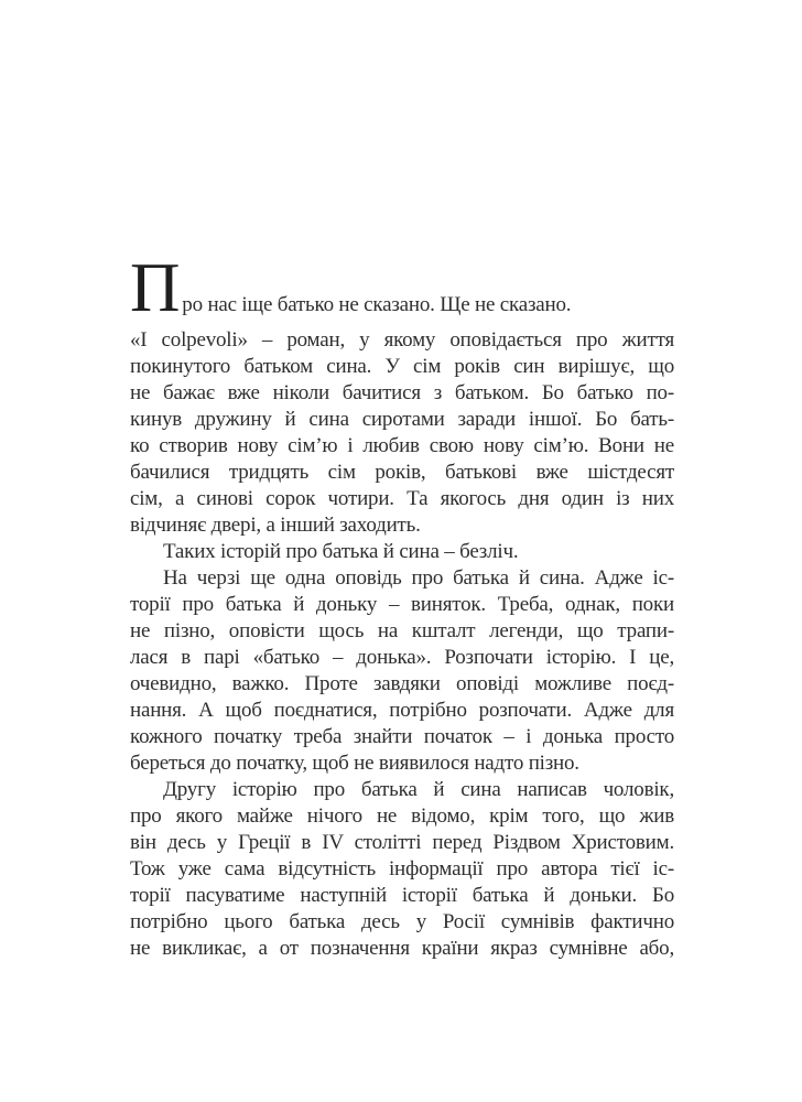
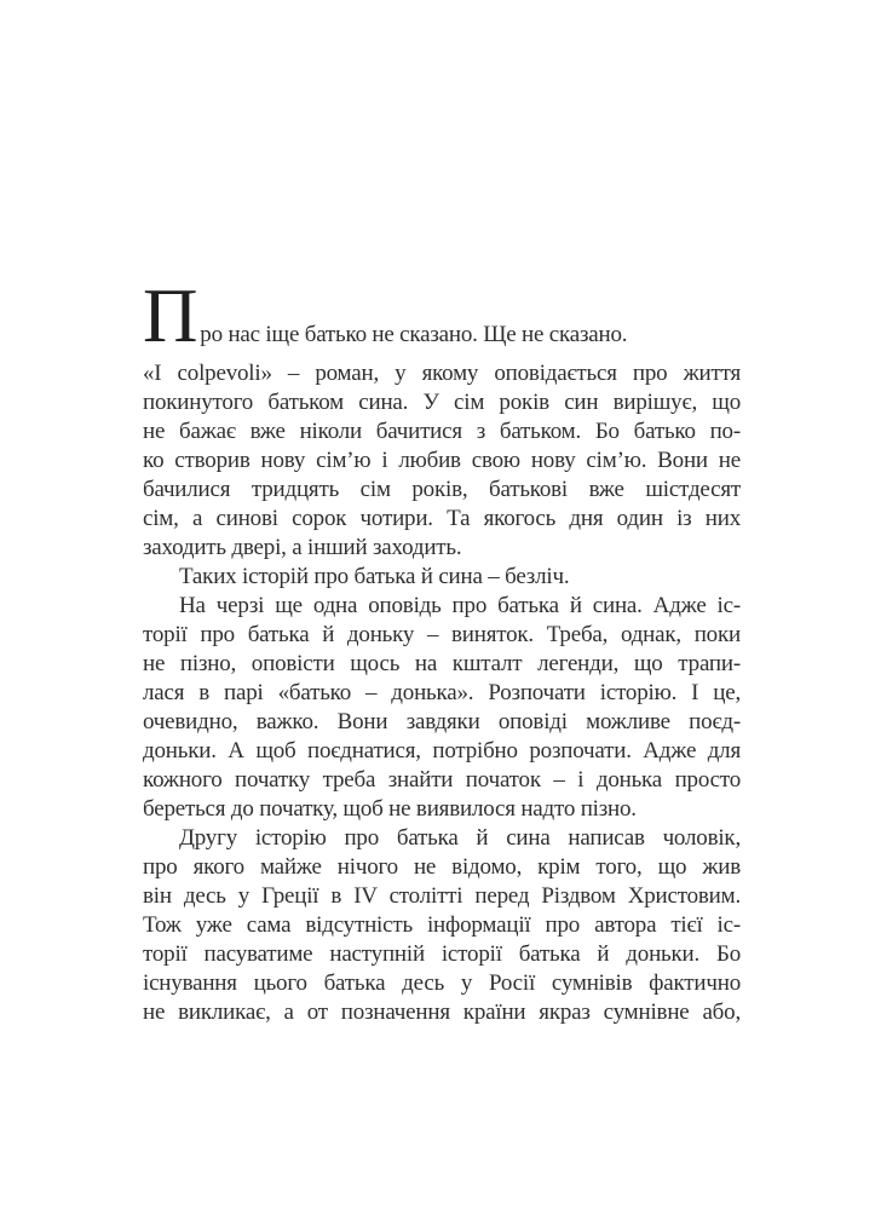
  П
  ро нас іще батько не сказано. Ще не сказано.
  «I colpevoli» – роман, у якому оповідається про життя
  покинутого батьком сина. У сім років син вирішує, що
  не бажає вже ніколи бачитися з батьком. Бо батько по-
- кинув дружину й сина сиротами заради іншої. Бо бать-
  ко створив нову сім’ю і любив свою нову сім’ю. Вони не
  бачилися тридцять сім років, батькові вже шістдесят
  сім, а синові сорок чотири. Та якогось дня один із них
- відчиняє двері, а інший заходить.
+ заходить двері, а інший заходить.
  Таких історій про батька й сина – безліч.
  На черзі ще одна оповідь про батька й сина. Адже іс-
  торії про батька й доньку – виняток. Треба, однак, поки
  не пізно, оповісти щось на кшталт легенди, що трапи-
  лася в парі «батько – донька». Розпочати історію. І це,
- очевидно, важко. Проте завдяки оповіді можливе поєд-
+ очевидно, важко. Вони завдяки оповіді можливе поєд-
- нання. А щоб поєднатися, потрібно розпочати. Адже для
+ доньки. А щоб поєднатися, потрібно розпочати. Адже для
  кожного початку треба знайти початок – і донька просто
  береться до початку, щоб не виявилося надто пізно.
  Другу історію про батька й сина написав чоловік,
  про якого майже нічого не відомо, крім того, що жив
  він десь у Греції в IV столітті перед Різдвом Христовим.
  Тож уже сама відсутність інформації про автора тієї іс-
  торії пасуватиме наступній історії батька й доньки. Бо
- потрібно цього батька десь у Росії сумнівів фактично
+ існування цього батька десь у Росії сумнівів фактично
  не викликає, а от позначення країни якраз сумнівне або,
